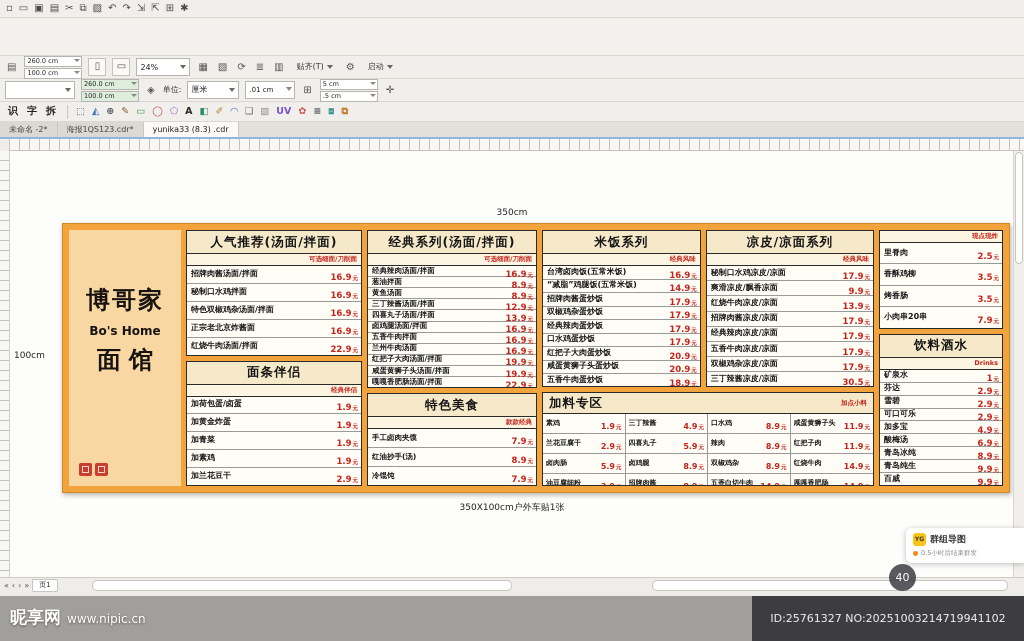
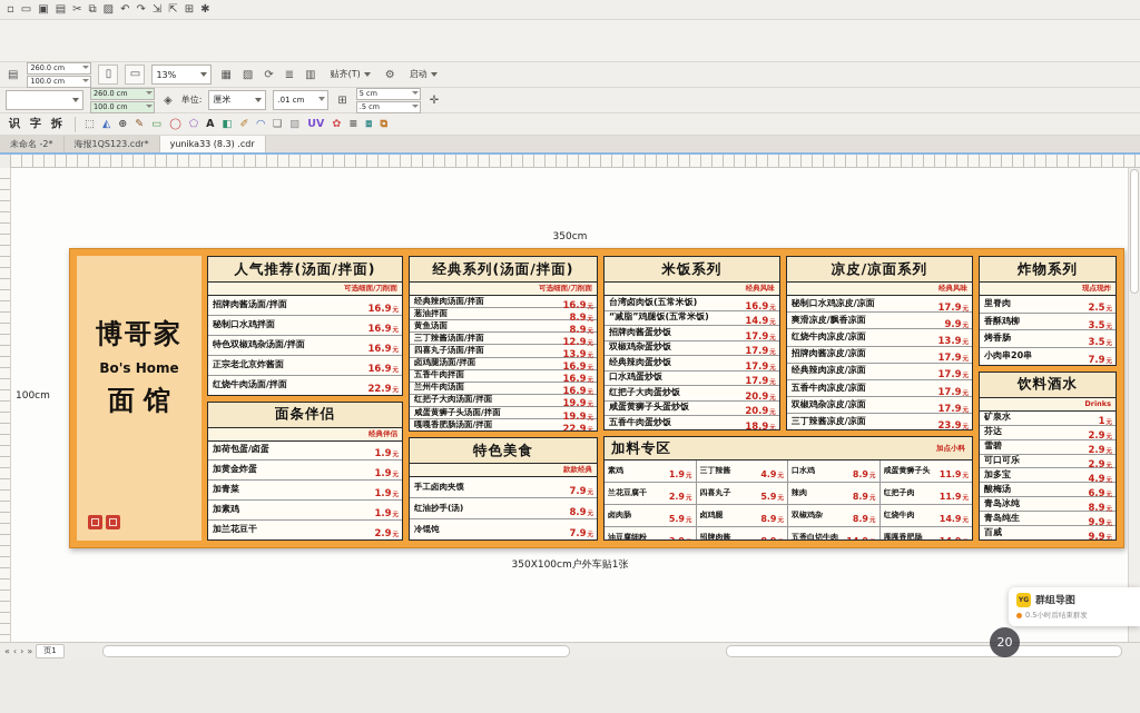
  ▫
  ▭
  ▣
  ▤
  ✂
  ⧉
  ▨
  ↶
  ↷
  ⇲
  ⇱
  ⊞
  ✱
  ▤
  260.0 cm
  100.0 cm
  ▯
  ▭
- 24%
+ 13%
  ▦
  ▧
  ⟳
  ≣
  ▥
  贴齐(T)
  ⚙
  启动
  260.0 cm
  100.0 cm
  ◈
  单位:
  厘米
  .01 cm
  ⊞
  5 cm
  .5 cm
  ✛
  识
  字
  拆
  ⬚
  ◭
  ⊕
  ✎
  ▭
  ◯
  ⬠
  A
  ◧
  ✐
  ◠
  ❏
  ▨
  UV
  ✿
  ≡
  ⧈
  ⧉
  未命名 -2*
  海报1QS123.cdr*
  yunika33 (8.3) .cdr
  350cm
  100cm
  博哥家
  Bo's Home
  面馆
  人气推荐(汤面/拌面)
  可选细面/刀削面
  招牌肉酱汤面/拌面
  16.9
  秘制口水鸡拌面
  16.9
  特色双椒鸡杂汤面/拌面
  16.9
  正宗老北京炸酱面
  16.9
  红烧牛肉汤面/拌面
  22.9
  面条伴侣
  经典伴侣
  加荷包蛋/卤蛋
  1.9
  加黄金炸蛋
  1.9
  加青菜
  1.9
  加素鸡
  1.9
  加兰花豆干
  2.9
  经典系列(汤面/拌面)
  可选细面/刀削面
  经典辣肉汤面/拌面
  16.9
  葱油拌面
  8.9
  黄鱼汤面
  8.9
  三丁辣酱汤面/拌面
  12.9
  四喜丸子汤面/拌面
  13.9
  卤鸡腿汤面/拌面
  16.9
  五香牛肉拌面
  16.9
  兰州牛肉汤面
  16.9
  红把子大肉汤面/拌面
  19.9
  咸蛋黄狮子头汤面/拌面
  19.9
  嘎嘎香肥肠汤面/拌面
  22.9
  特色美食
  款款经典
  手工卤肉夹馍
  7.9
  红油抄手(汤)
  8.9
  冷馄饨
  7.9
  米饭系列
  经典风味
  台湾卤肉饭(五常米饭)
  16.9
  “减脂”鸡腿饭(五常米饭)
  14.9
  招牌肉酱蛋炒饭
  17.9
  双椒鸡杂蛋炒饭
  17.9
  经典辣肉蛋炒饭
  17.9
  口水鸡蛋炒饭
  17.9
  红把子大肉蛋炒饭
  20.9
  咸蛋黄狮子头蛋炒饭
  20.9
  五香牛肉蛋炒饭
  18.9
  凉皮/凉面系列
  经典风味
  秘制口水鸡凉皮/凉面
  17.9
  爽滑凉皮/飘香凉面
  9.9
  红烧牛肉凉皮/凉面
  13.9
  招牌肉酱凉皮/凉面
  17.9
  经典辣肉凉皮/凉面
  17.9
  五香牛肉凉皮/凉面
  17.9
  双椒鸡杂凉皮/凉面
  17.9
  三丁辣酱凉皮/凉面
- 30.5
+ 23.9
  加料专区
  加点小料
  素鸡
  1.9
  三丁辣酱
  4.9
  口水鸡
  8.9
  咸蛋黄狮子头
  11.9
  兰花豆腐干
  2.9
  四喜丸子
  5.9
  辣肉
  8.9
  红把子肉
  11.9
  卤肉肠
  5.9
  卤鸡腿
  8.9
  双椒鸡杂
  8.9
  红烧牛肉
  14.9
  油豆腐细粉
  招牌肉酱
  五香白切牛肉
  嘎嘎香肥肠
+ 炸物系列
  现点现炸
  里脊肉
  2.5
  香酥鸡柳
  3.5
  烤香肠
  3.5
  小肉串20串
  7.9
  饮料酒水
  Drinks
  矿泉水
  芬达
  2.9
  雪碧
  2.9
  可口可乐
  2.9
  加多宝
  4.9
  酸梅汤
  6.9
  青岛冰纯
  8.9
  青岛纯生
  9.9
  百威
  9.9
  350X100cm户外车贴1张
  «
  ‹
  ›
  »
  页1
  群组导图
  0.5小时后结束群发
- 40
+ 20
- 昵享网
- www.nipic.cn
- ID:25761327 NO:20251003214719941102
